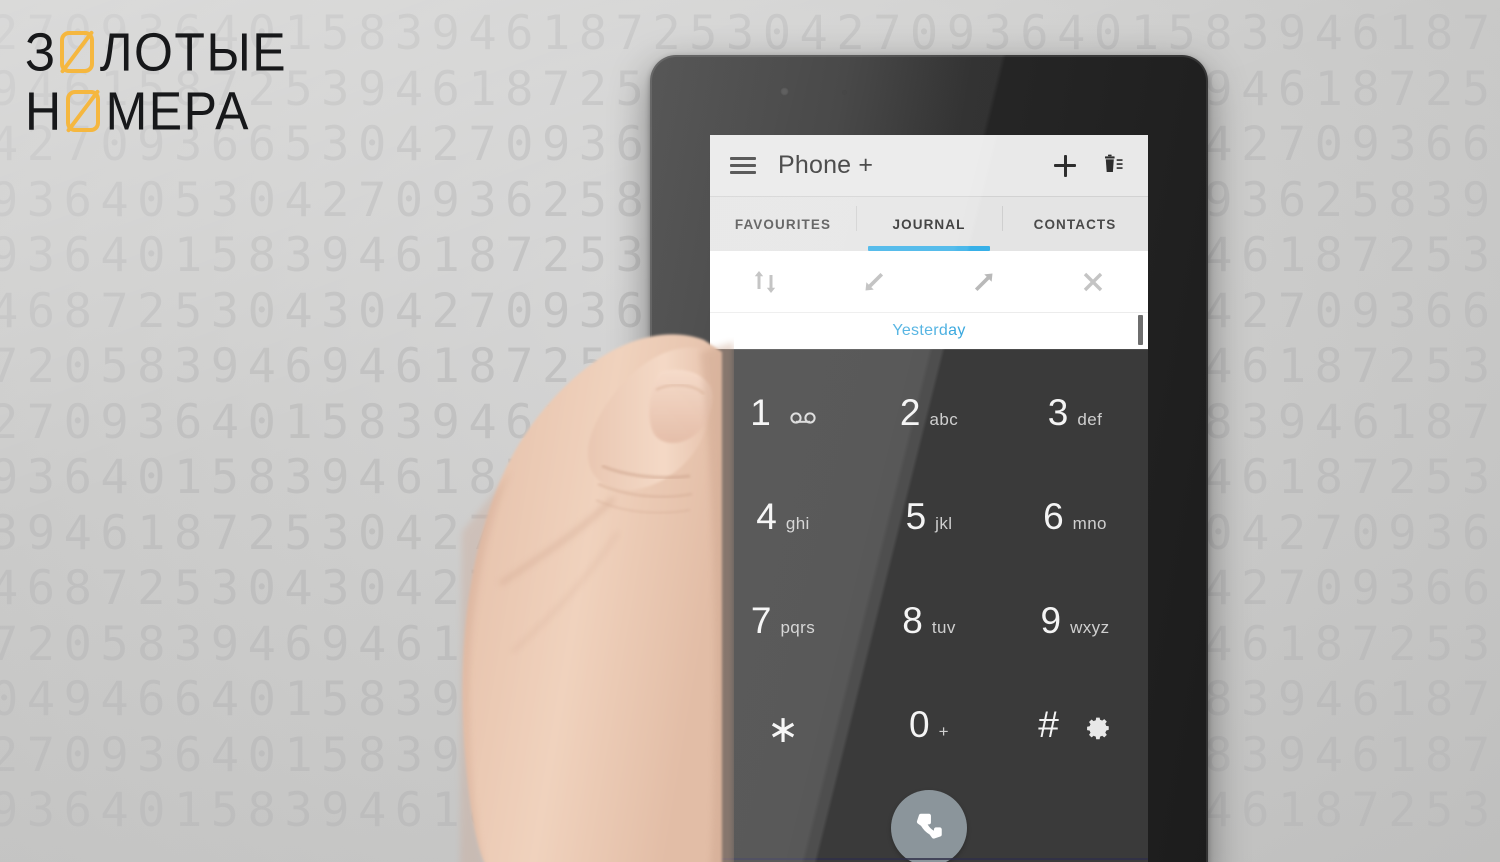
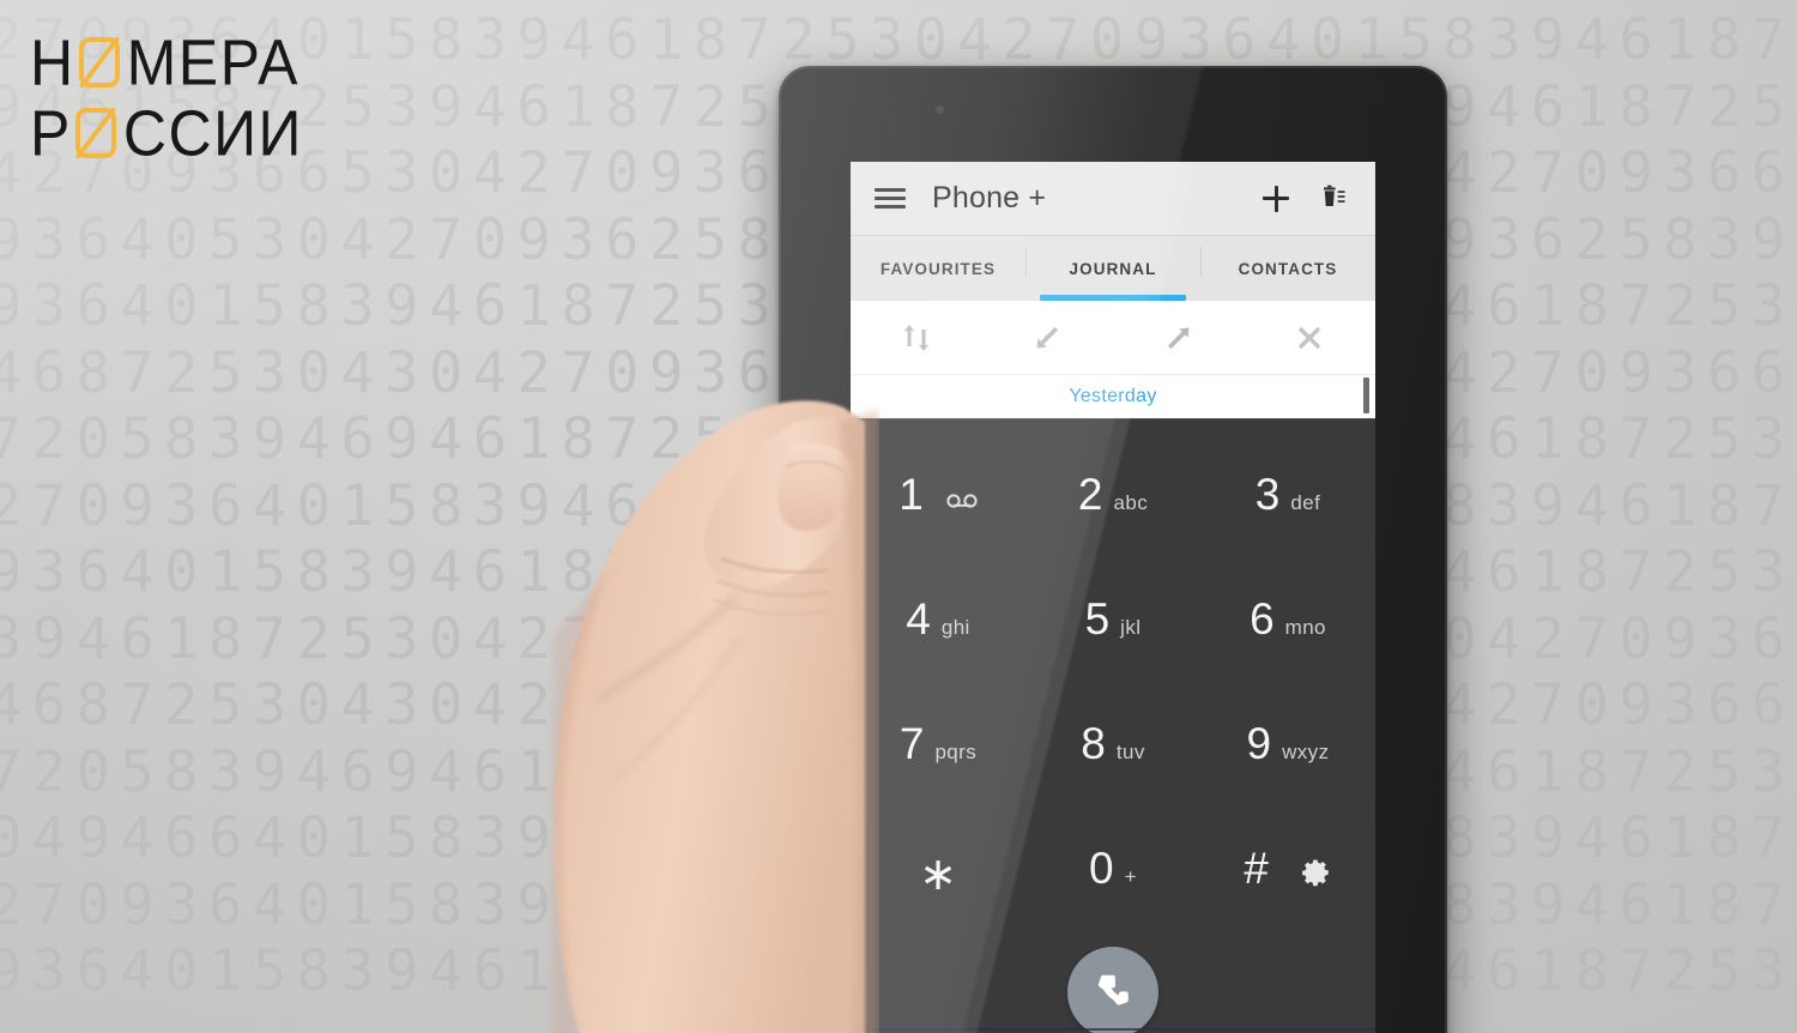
- З
- ЛОТЫЕ
  Н
  МЕРА
+ Р
+ ССИИ
